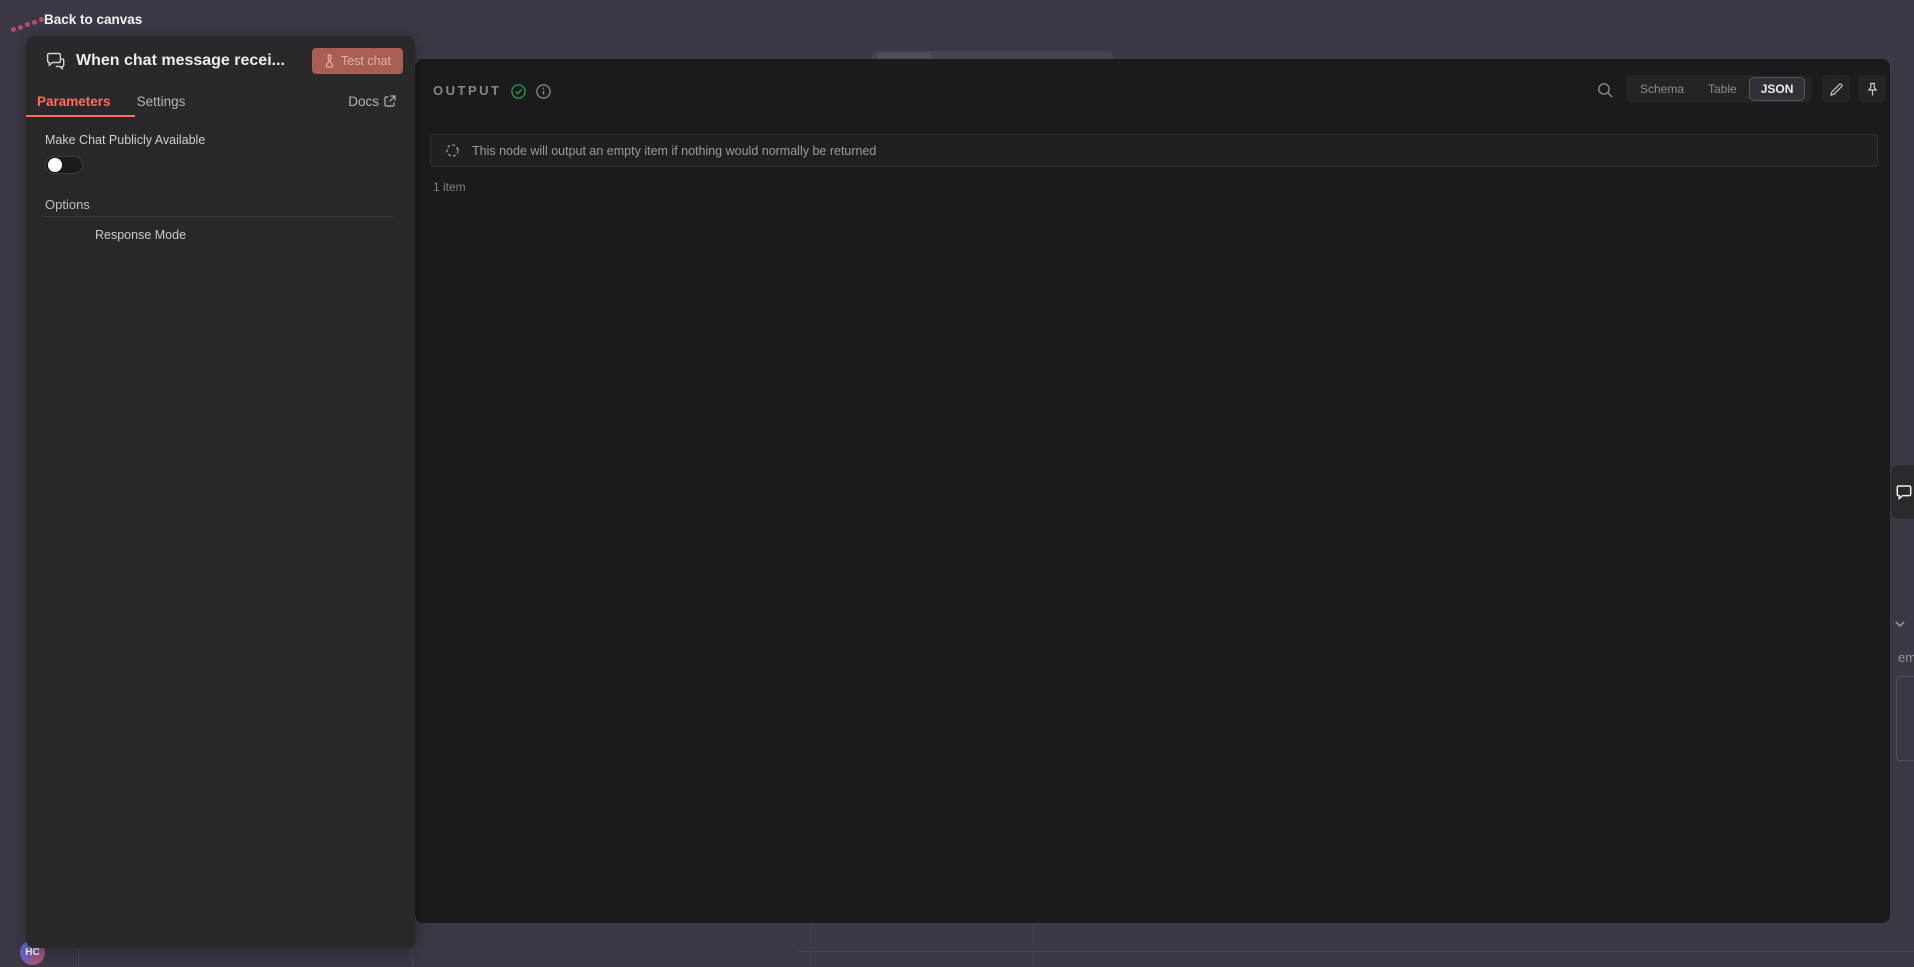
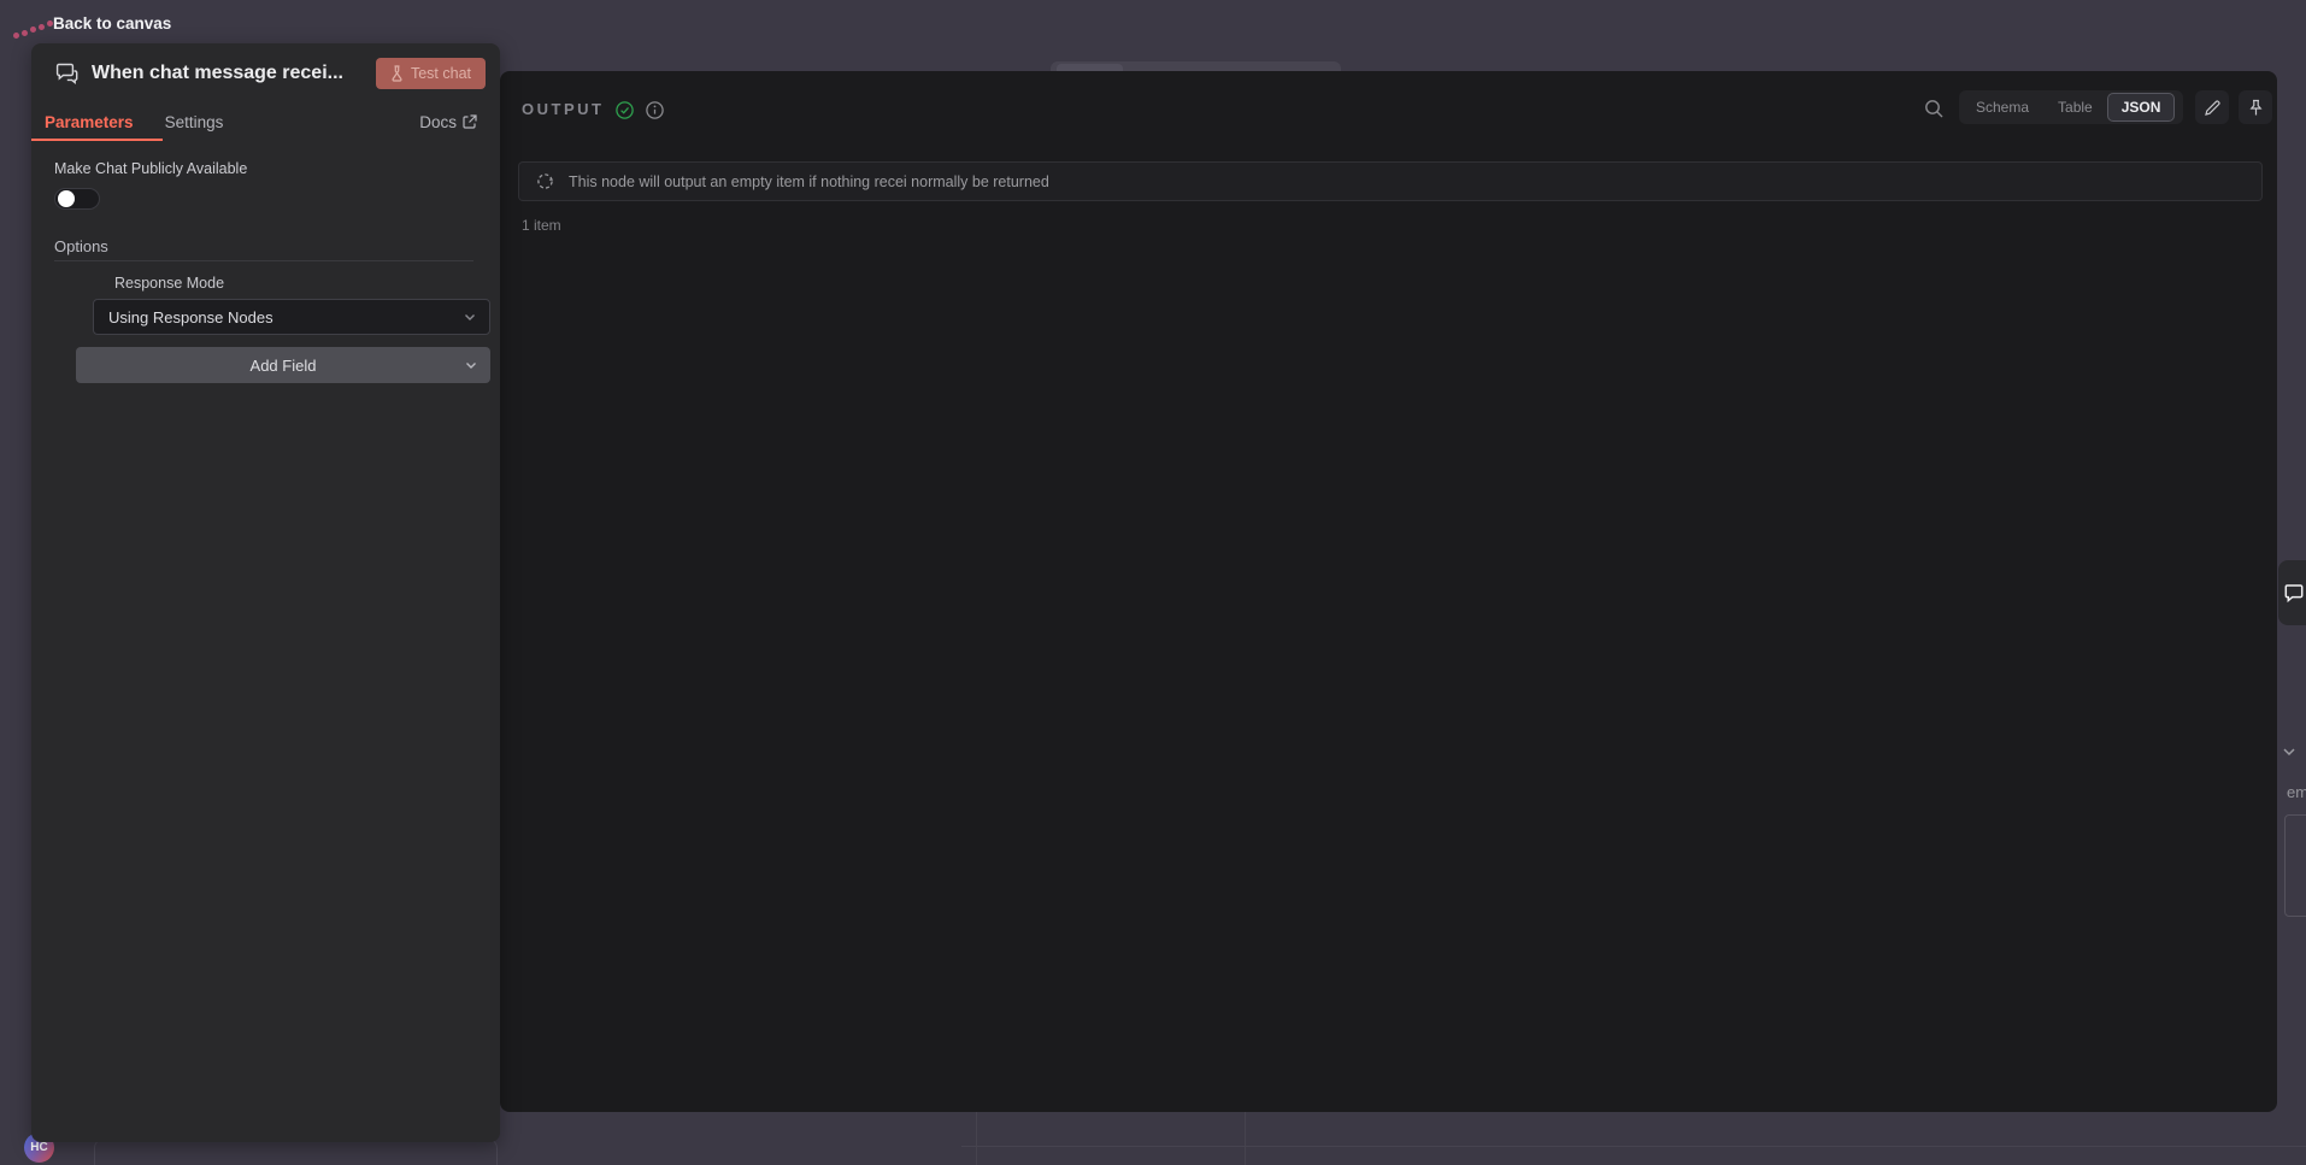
  Back to canvas
  em
  HC
  OUTPUT
  Schema
  Table
  JSON
- This node will output an empty item if nothing would normally be returned
+ This node will output an empty item if nothing recei normally be returned
  1 item
  When chat message recei...
  Test chat
  Parameters
  Settings
  Docs
  Make Chat Publicly Available
  Options
  Response Mode
+ Using Response Nodes
+ Add Field
